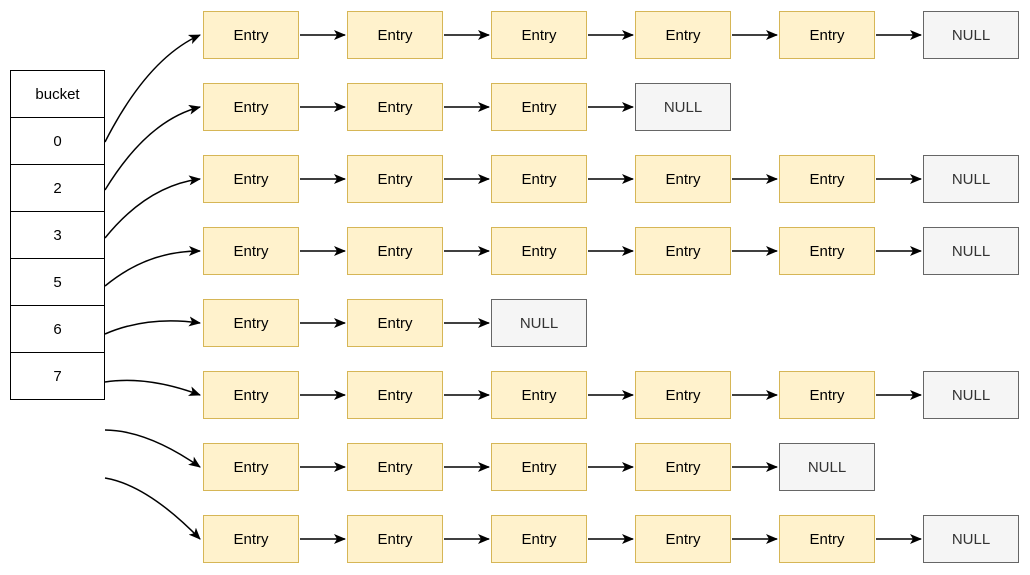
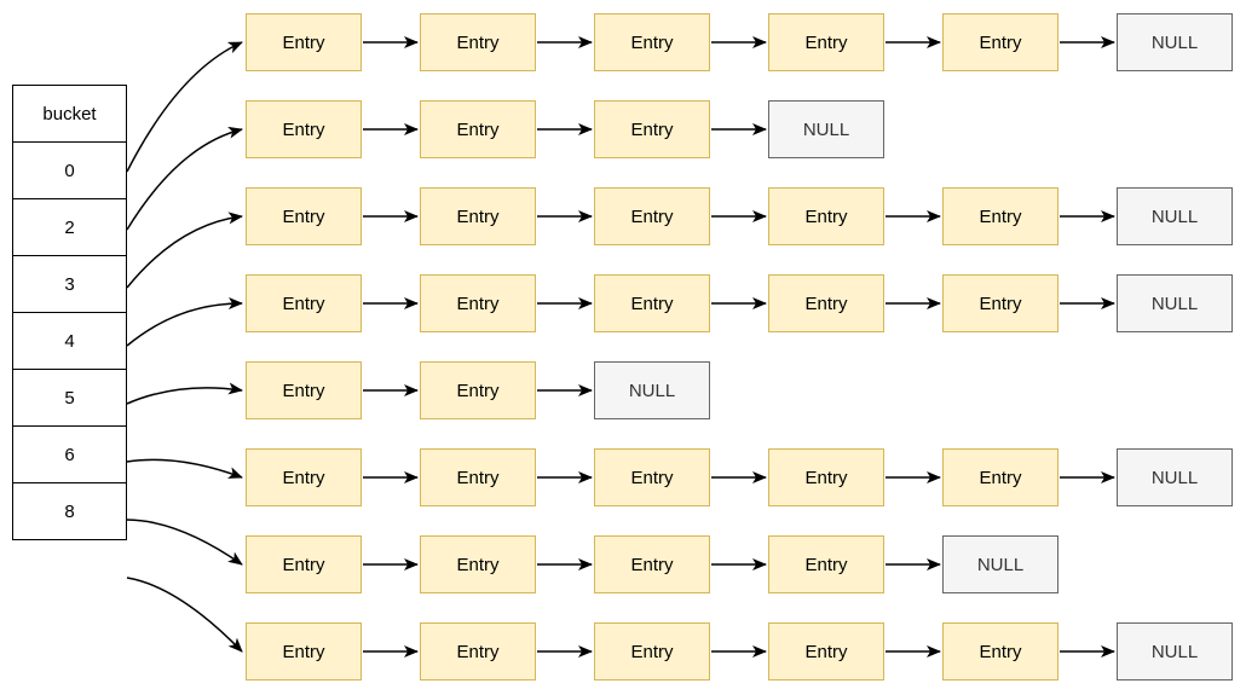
  bucket
  0
  2
  3
+ 4
  5
  6
- 7
+ 8
  Entry
  Entry
  Entry
  Entry
  Entry
  NULL
  Entry
  Entry
  Entry
  NULL
  Entry
  Entry
  Entry
  Entry
  Entry
  NULL
  Entry
  Entry
  Entry
  Entry
  Entry
  NULL
  Entry
  Entry
  NULL
  Entry
  Entry
  Entry
  Entry
  Entry
  NULL
  Entry
  Entry
  Entry
  Entry
  NULL
  Entry
  Entry
  Entry
  Entry
  Entry
  NULL
